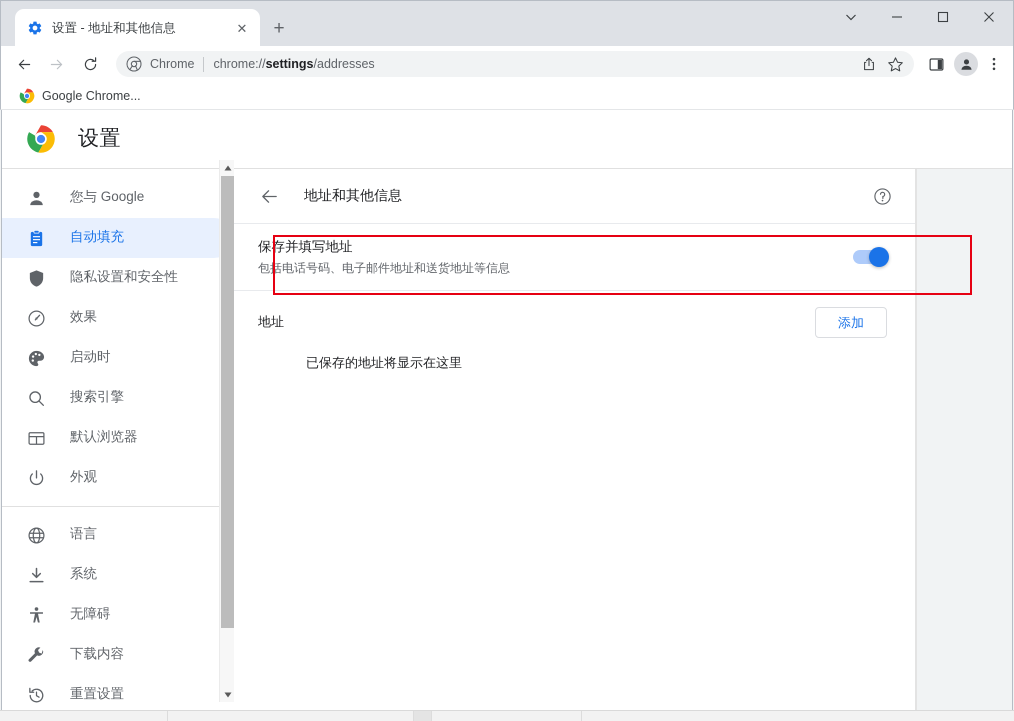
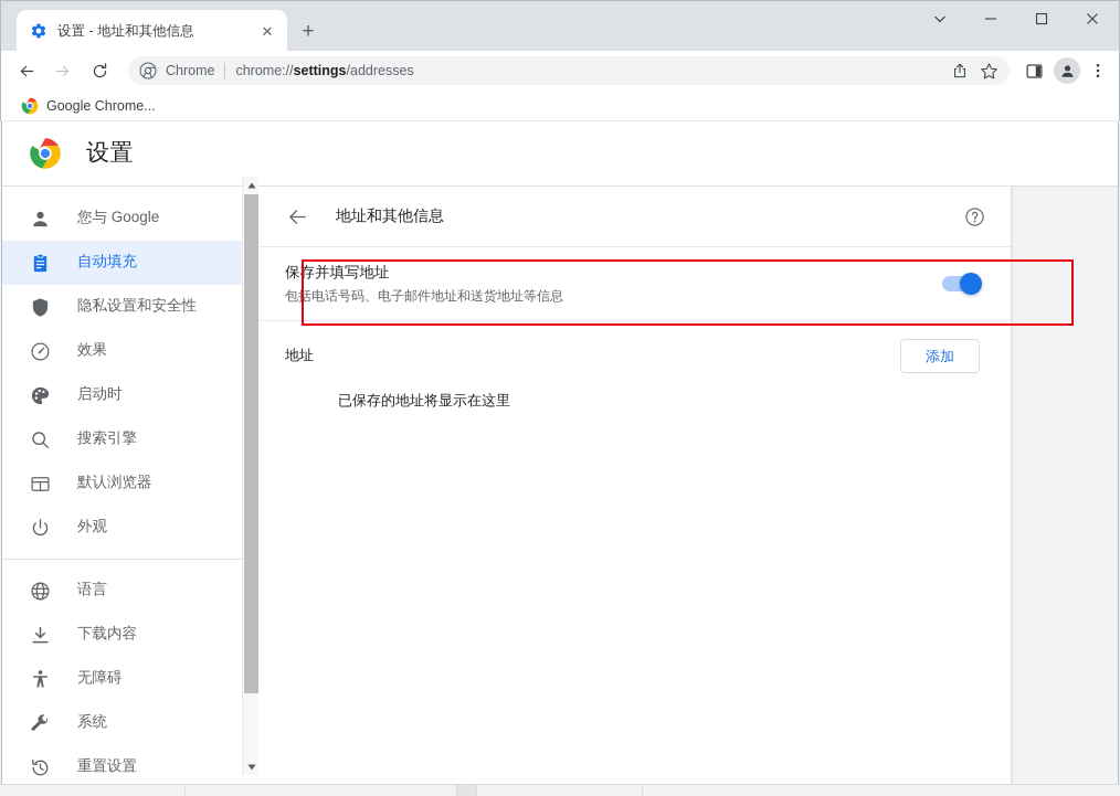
  设置 - 地址和其他信息
  ✕
  +
  Chrome
  chrome://settings/addresses
  Google Chrome...
  设置
  您与 Google
  自动填充
  隐私设置和安全性
  效果
  启动时
  搜索引擎
  默认浏览器
  外观
  语言
- 系统
+ 下载内容
  无障碍
- 下载内容
+ 系统
  重置设置
  地址和其他信息
  保存并填写地址
  包括电话号码、电子邮件地址和送货地址等信息
  地址
  添加
  已保存的地址将显示在这里
